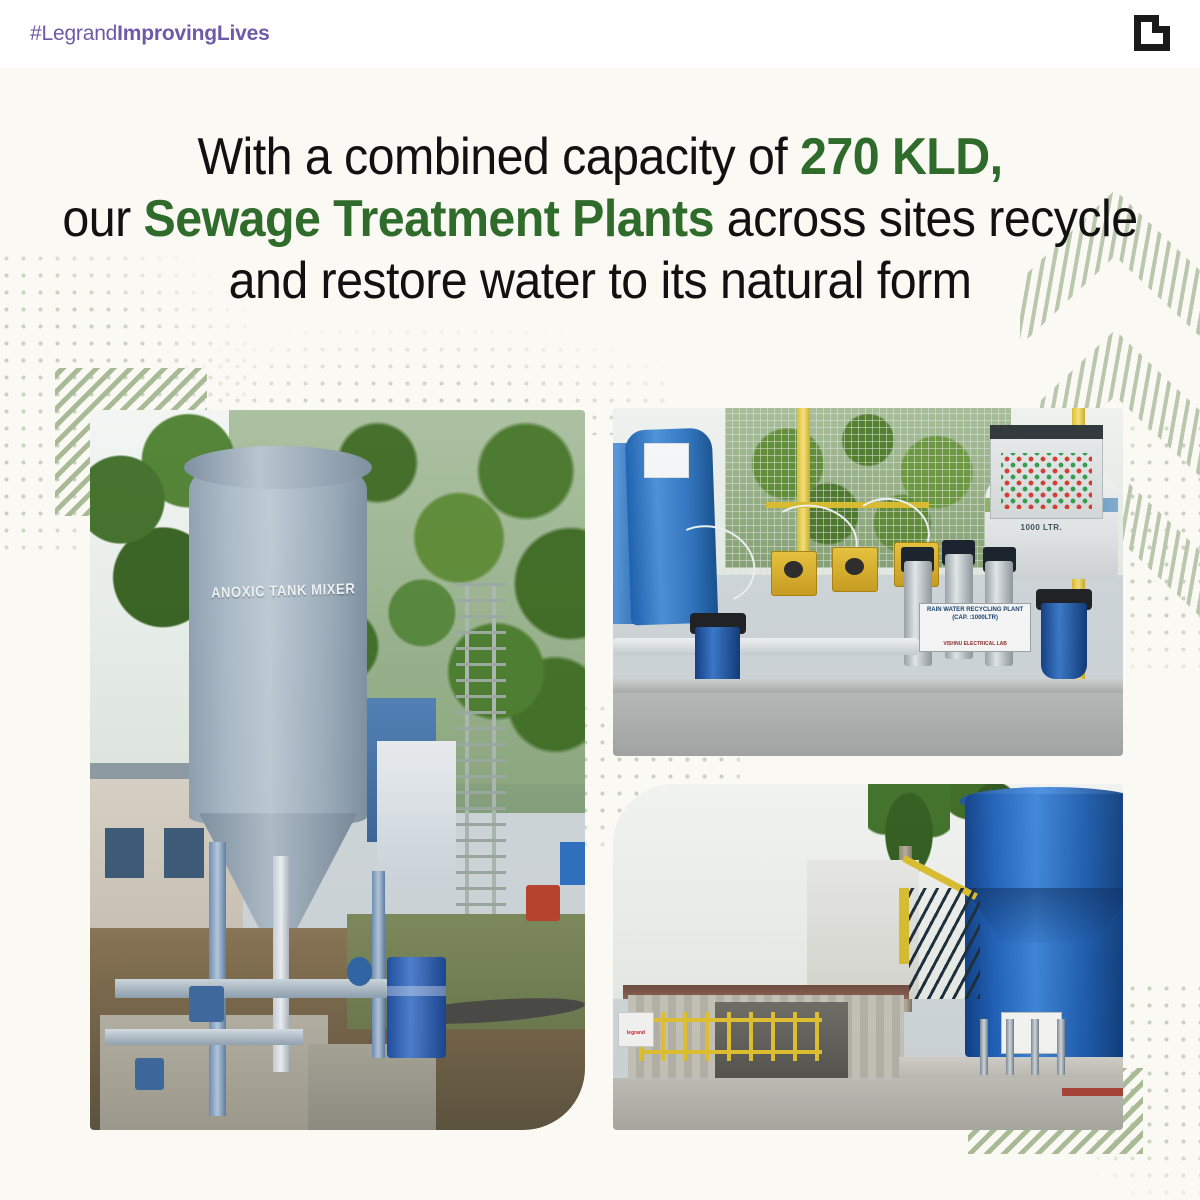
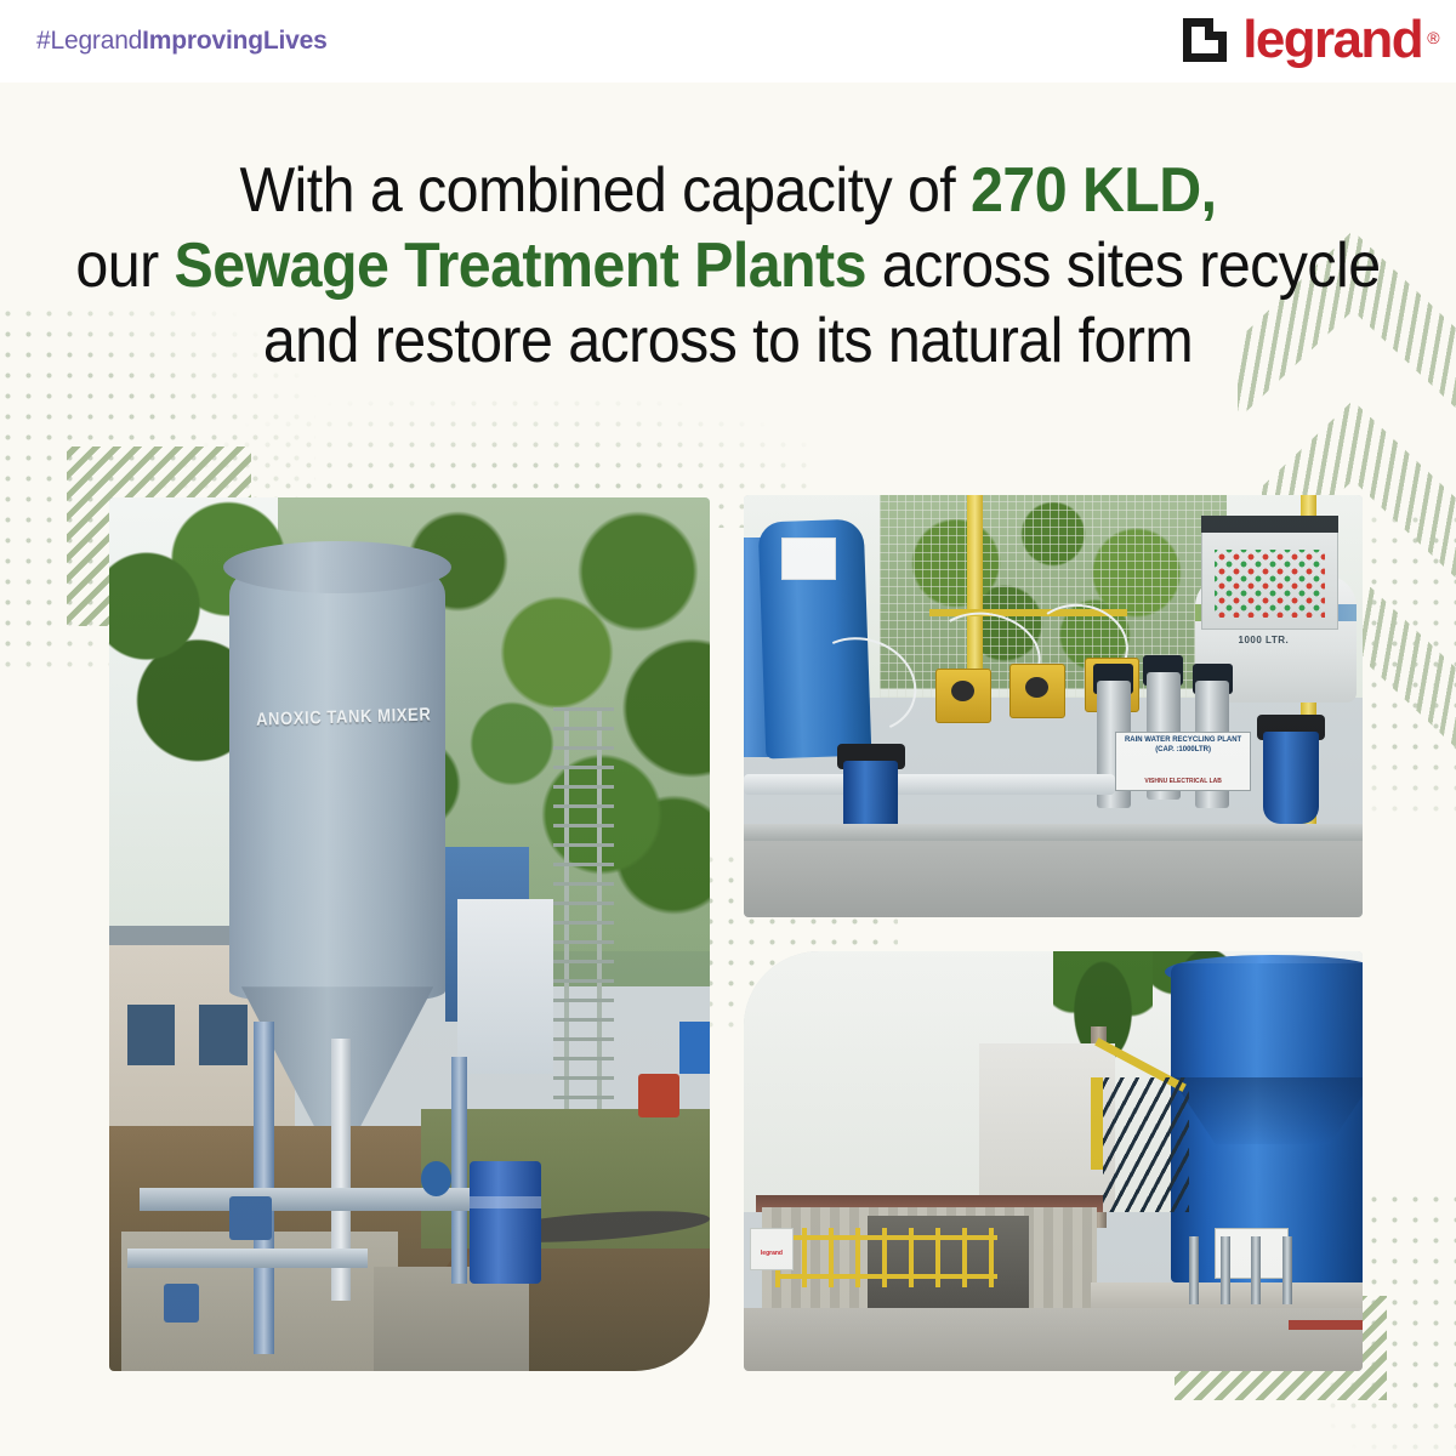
  #LegrandImprovingLives
+ legrand
+ ®
  With a combined capacity of 270 KLD,
  our Sewage Treatment Plants across sites recycle
- and restore water to its natural form
+ and restore across to its natural form
